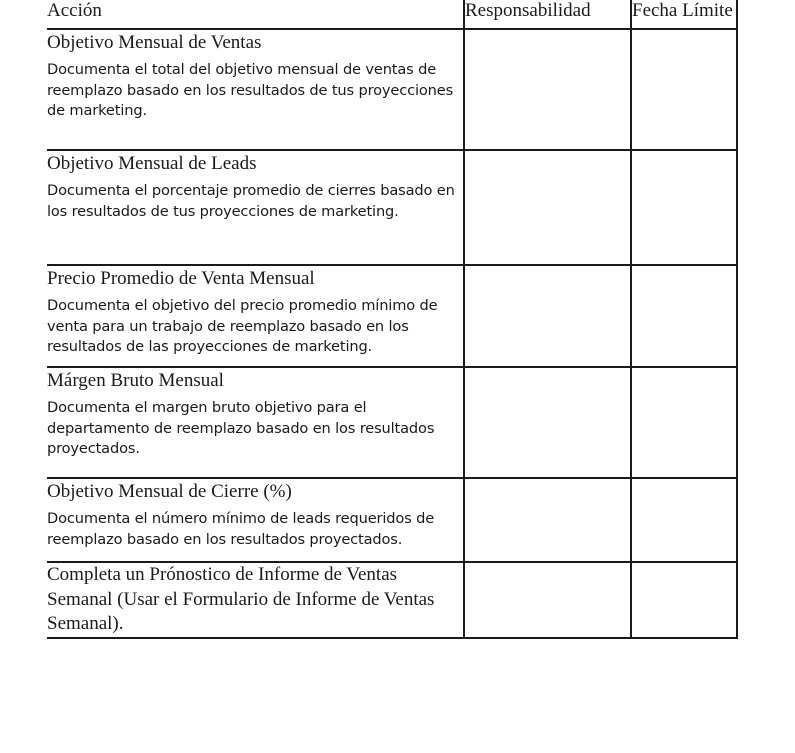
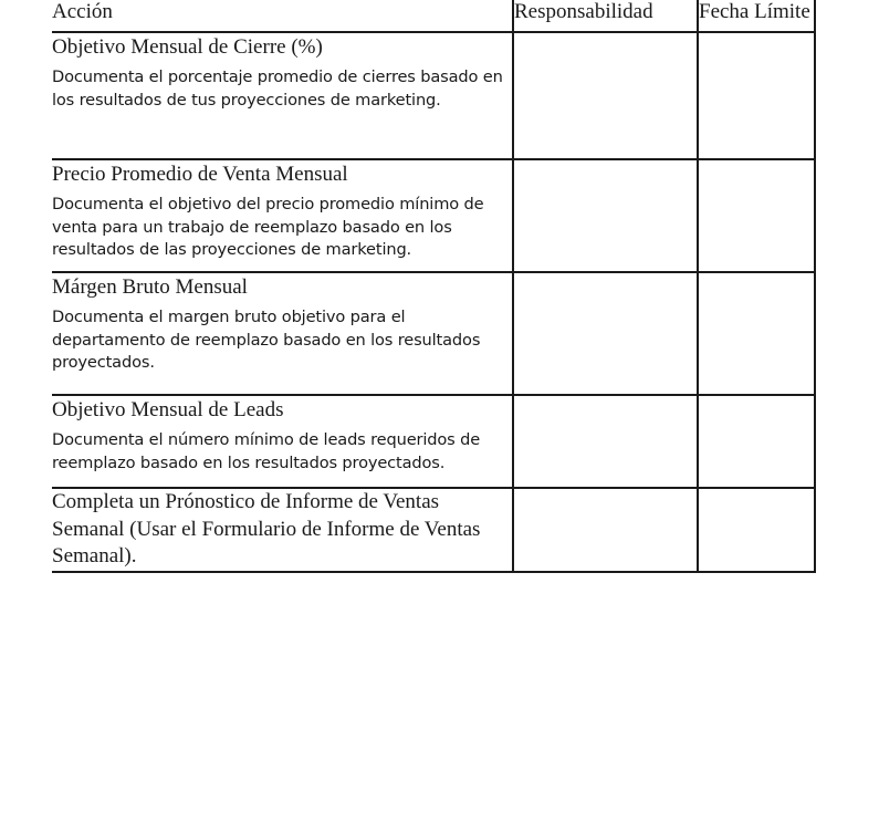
  Acción	Responsabilidad	Fecha Límite
- Objetivo Mensual de Ventas Documenta el total del objetivo mensual de ventas de reemplazo basado en los resultados de tus proyecciones de marketing.
- Objetivo Mensual de Leads Documenta el porcentaje promedio de cierres basado en los resultados de tus proyecciones de marketing.
+ Objetivo Mensual de Cierre (%) Documenta el porcentaje promedio de cierres basado en los resultados de tus proyecciones de marketing.
  Precio Promedio de Venta Mensual Documenta el objetivo del precio promedio mínimo de venta para un trabajo de reemplazo basado en los resultados de las proyecciones de marketing.
  Márgen Bruto Mensual Documenta el margen bruto objetivo para el departamento de reemplazo basado en los resultados proyectados.
- Objetivo Mensual de Cierre (%) Documenta el número mínimo de leads requeridos de reemplazo basado en los resultados proyectados.
+ Objetivo Mensual de Leads Documenta el número mínimo de leads requeridos de reemplazo basado en los resultados proyectados.
  Completa un Prónostico de Informe de Ventas Semanal (Usar el Formulario de Informe de Ventas Semanal).
